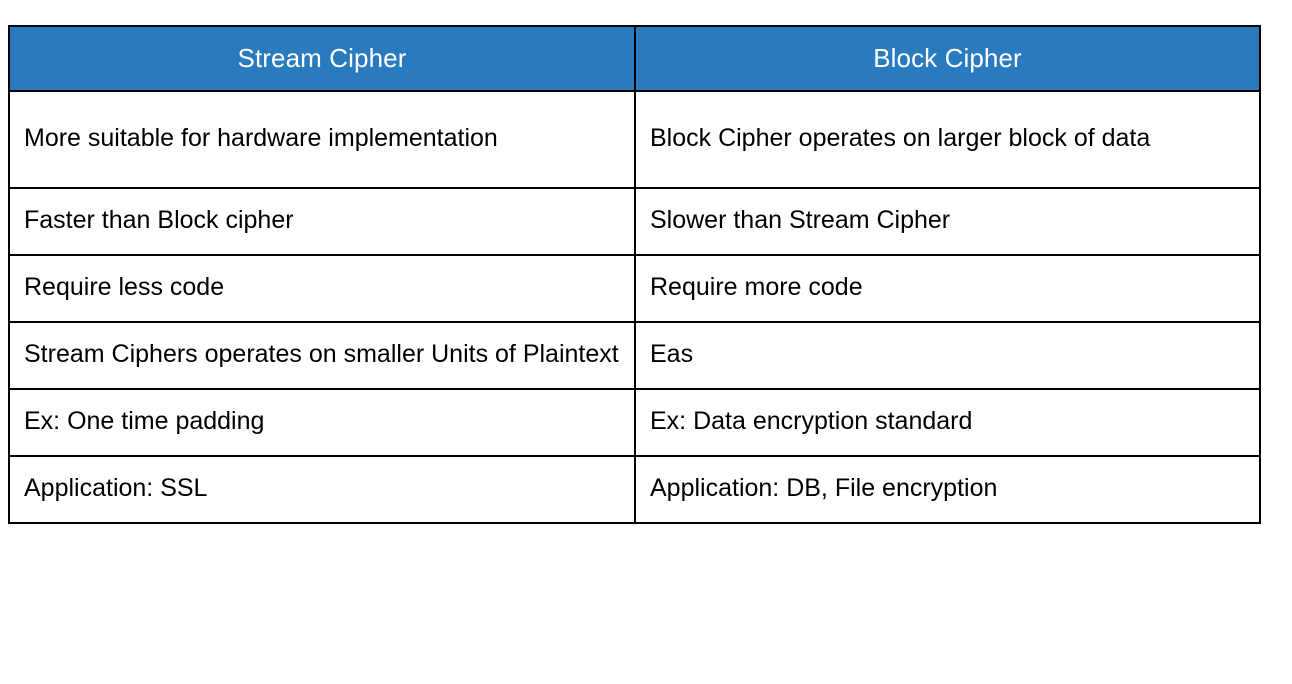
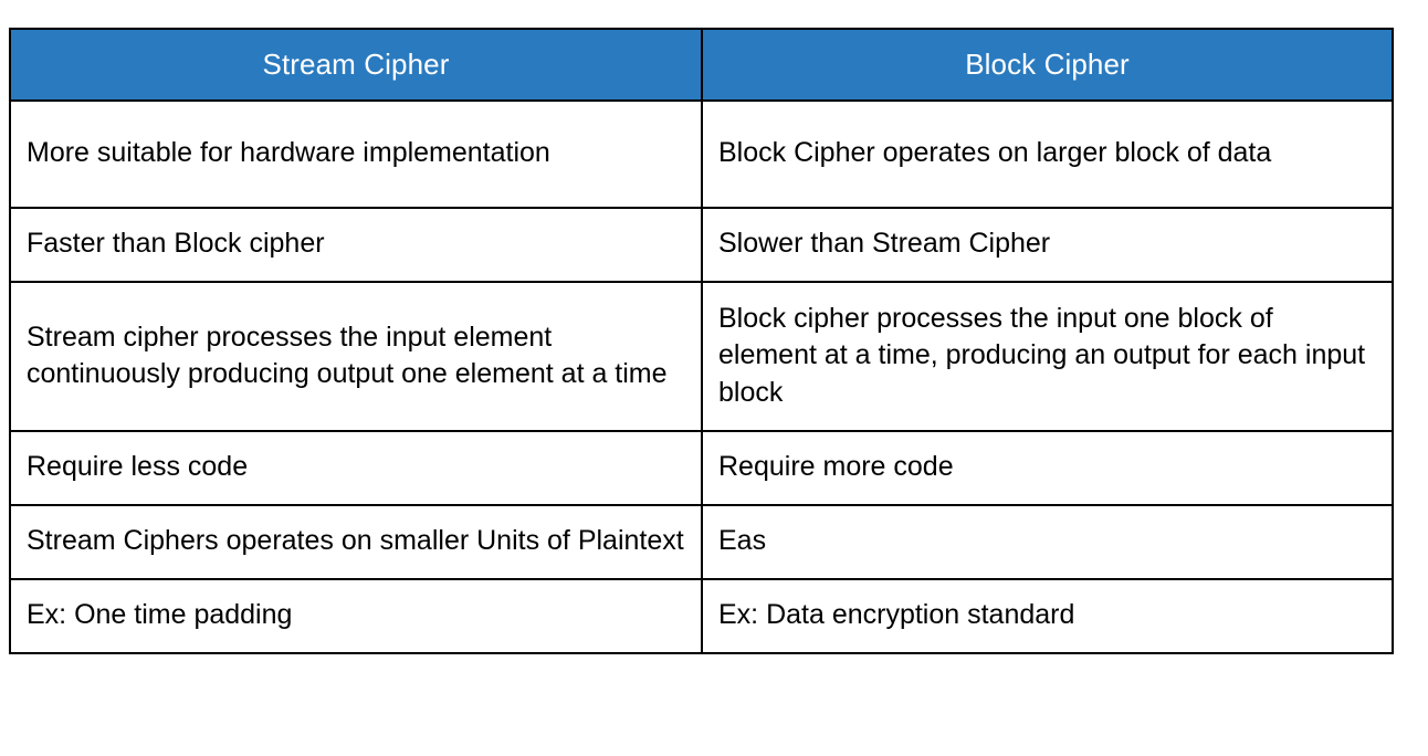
  Stream Cipher	Block Cipher
  More suitable for hardware implementation	Block Cipher operates on larger block of data
  Faster than Block cipher	Slower than Stream Cipher
+ Stream cipher processes the input element continuously producing output one element at a time	Block cipher processes the input one block of element at a time, producing an output for each input block
  Require less code	Require more code
  Stream Ciphers operates on smaller Units of Plaintext	Eas
  Ex: One time padding	Ex: Data encryption standard
- Application: SSL	Application: DB, File encryption
